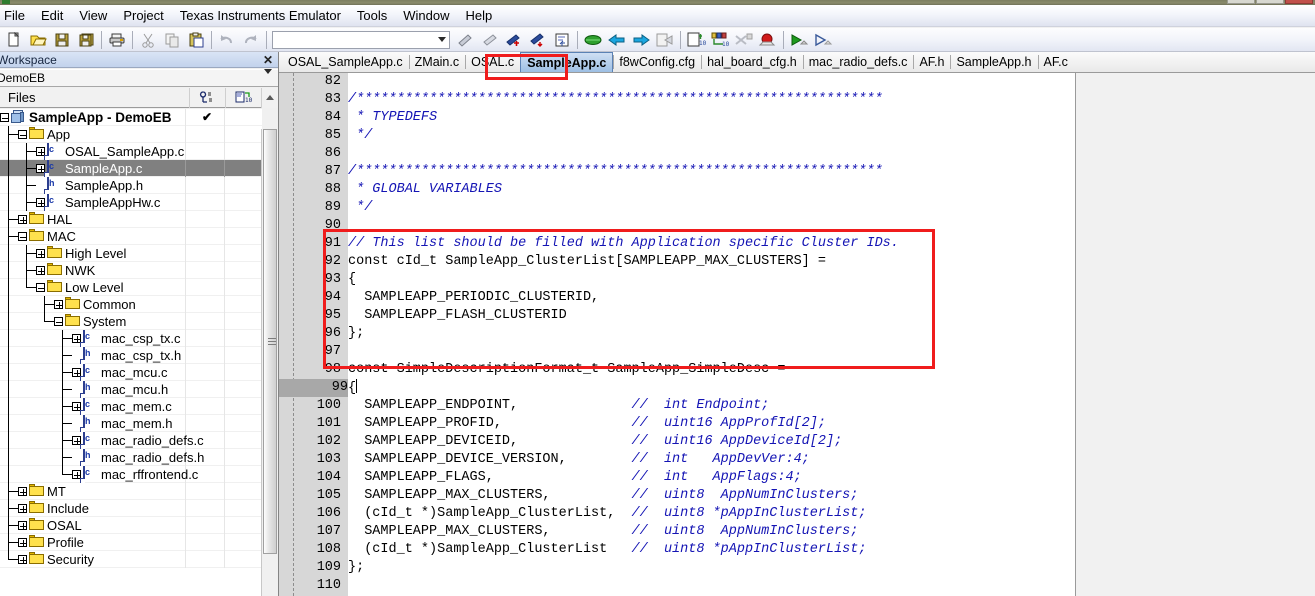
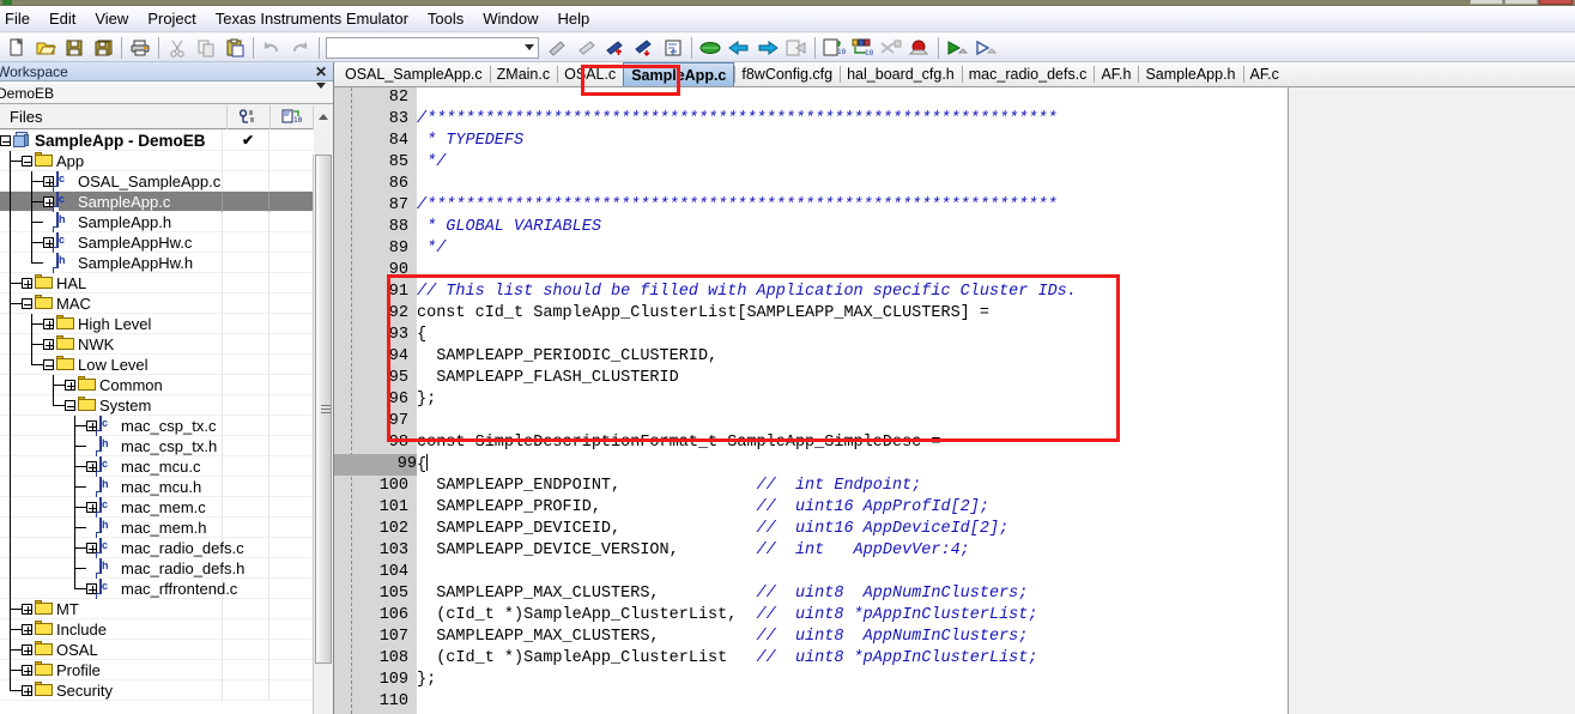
  File
  Edit
  View
  Project
  Texas Instruments Emulator
  Tools
  Window
  Help
  Workspace
  ✕
  DemoEB
  Files
  SampleApp - DemoEB
  ✔
  App
  OSAL_SampleApp.c
  SampleApp.c
  SampleApp.h
  SampleAppHw.c
+ SampleAppHw.h
  HAL
  MAC
  High Level
  NWK
  Low Level
  Common
  System
  mac_csp_tx.c
  mac_csp_tx.h
  mac_mcu.c
  mac_mcu.h
  mac_mem.c
  mac_mem.h
  mac_radio_defs.c
  mac_radio_defs.h
  mac_rffrontend.c
  MT
  Include
  OSAL
  Profile
  Security
  OSAL_SampleApp.c
  ZMain.c
  OSAL.c
  SampleApp.c
  f8wConfig.cfg
  hal_board_cfg.h
  mac_radio_defs.c
  AF.h
  SampleApp.h
  AF.c
  82
  83
  /*****************************************************************
  84
  * TYPEDEFS
  85
  */
  86
  87
  /*****************************************************************
  88
  * GLOBAL VARIABLES
  89
  */
  90
  91
  // This list should be filled with Application specific Cluster IDs.
  92
  const cId_t SampleApp_ClusterList[SAMPLEAPP_MAX_CLUSTERS] =
  93
  {
  94
  SAMPLEAPP_PERIODIC_CLUSTERID,
  95
  SAMPLEAPP_FLASH_CLUSTERID
  96
  };
  97
  98
  const SimpleDescriptionFormat_t SampleApp_SimpleDesc =
  99
  {
  100
  SAMPLEAPP_ENDPOINT, // int Endpoint;
  101
  SAMPLEAPP_PROFID, // uint16 AppProfId[2];
  102
  SAMPLEAPP_DEVICEID, // uint16 AppDeviceId[2];
  103
  SAMPLEAPP_DEVICE_VERSION, // int AppDevVer:4;
  104
- SAMPLEAPP_FLAGS, // int AppFlags:4;
  105
  SAMPLEAPP_MAX_CLUSTERS, // uint8 AppNumInClusters;
  106
  (cId_t *)SampleApp_ClusterList, // uint8 *pAppInClusterList;
  107
  SAMPLEAPP_MAX_CLUSTERS, // uint8 AppNumInClusters;
  108
  (cId_t *)SampleApp_ClusterList // uint8 *pAppInClusterList;
  109
  };
  110
